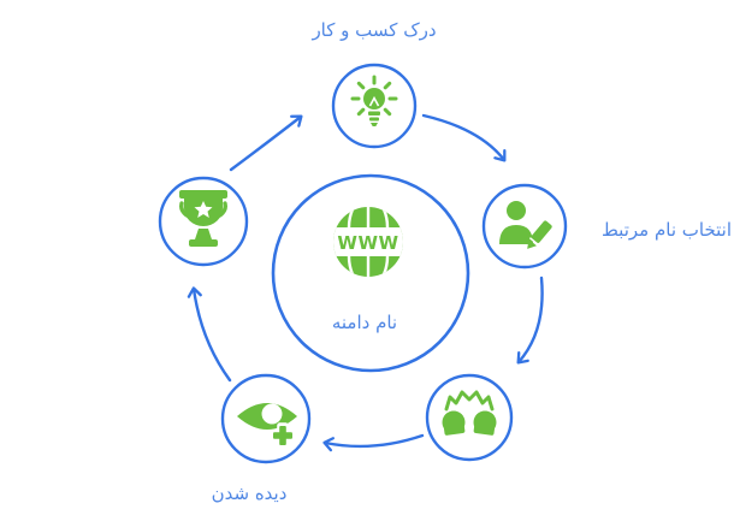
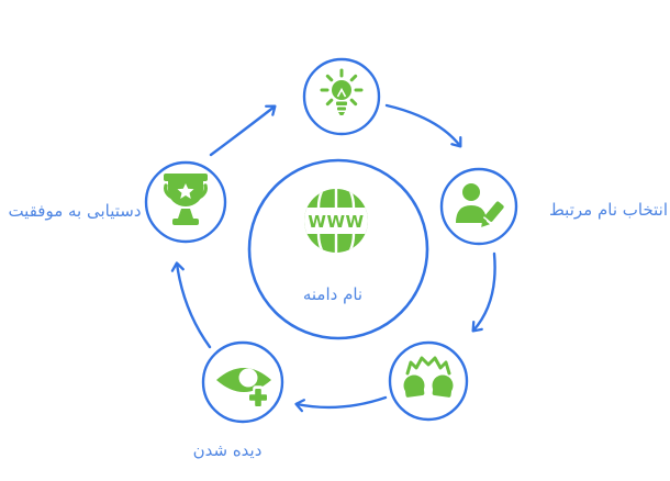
  WWW
- درک کسب و کار
  انتخاب نام مرتبط
  دیده شدن
+ دستیابی به موفقیت
  نام دامنه
